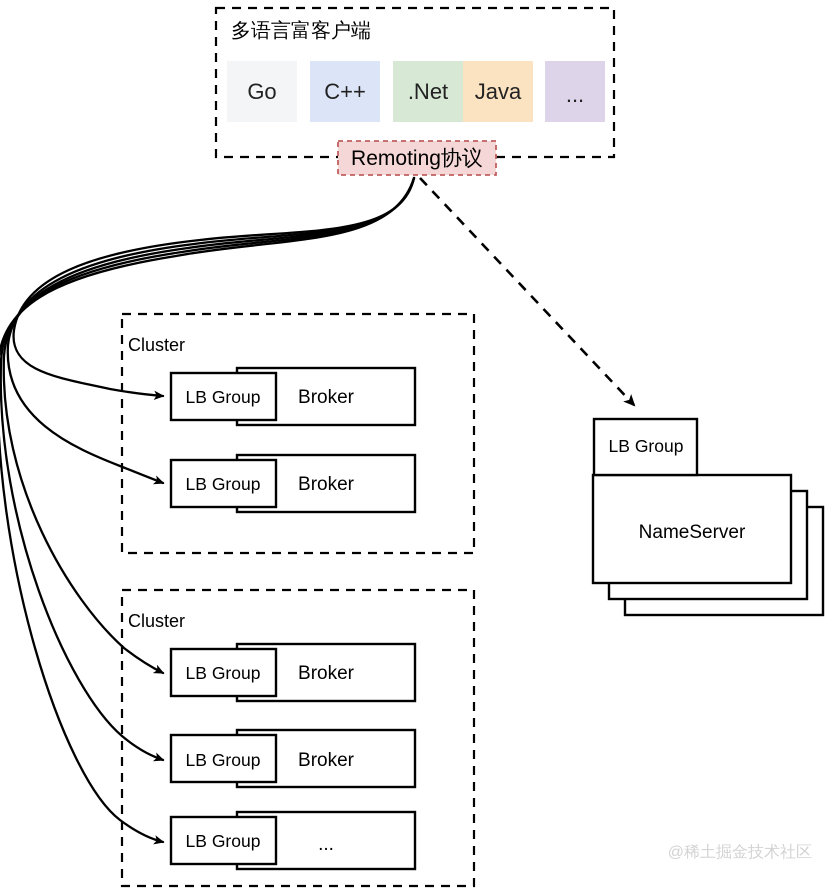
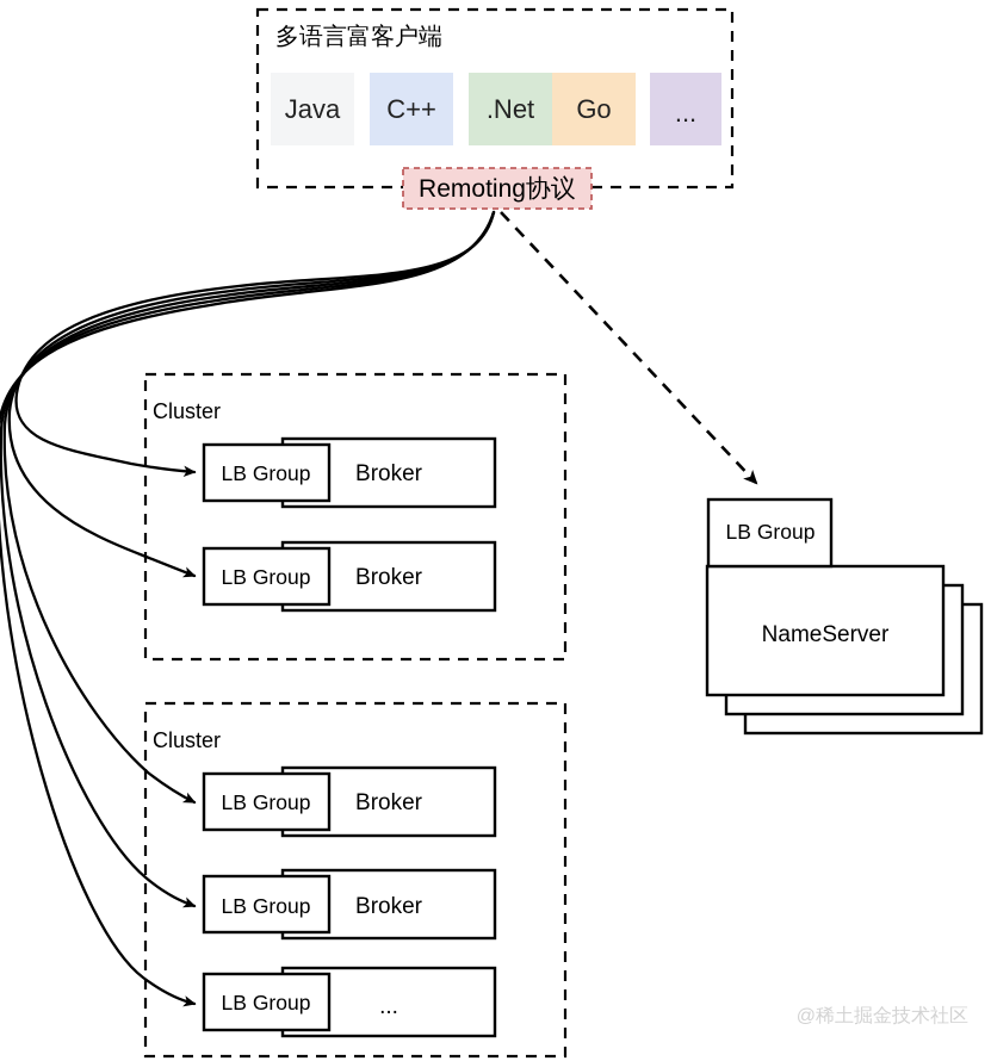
  多语言富客户端
- Go
+ Java
  C++
  .Net
- Java
+ Go
  ...
  Remoting协议
  Cluster
  Broker
  LB Group
  Broker
  LB Group
  Cluster
  Broker
  LB Group
  Broker
  LB Group
  ...
  LB Group
  NameServer
  LB Group
  @稀土掘金技术社区
